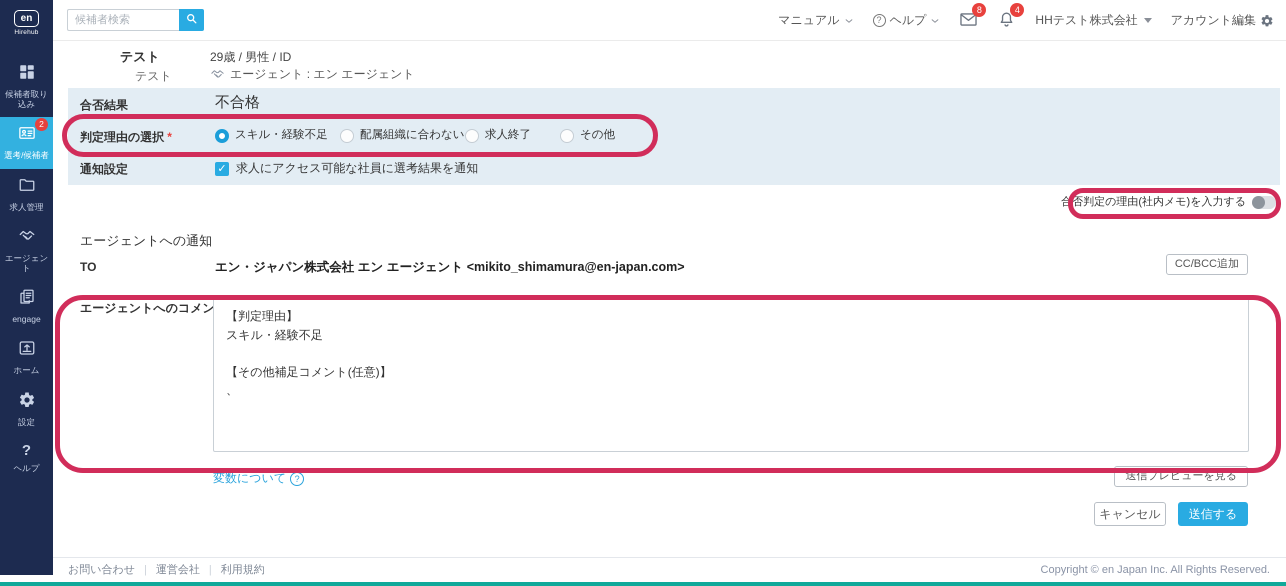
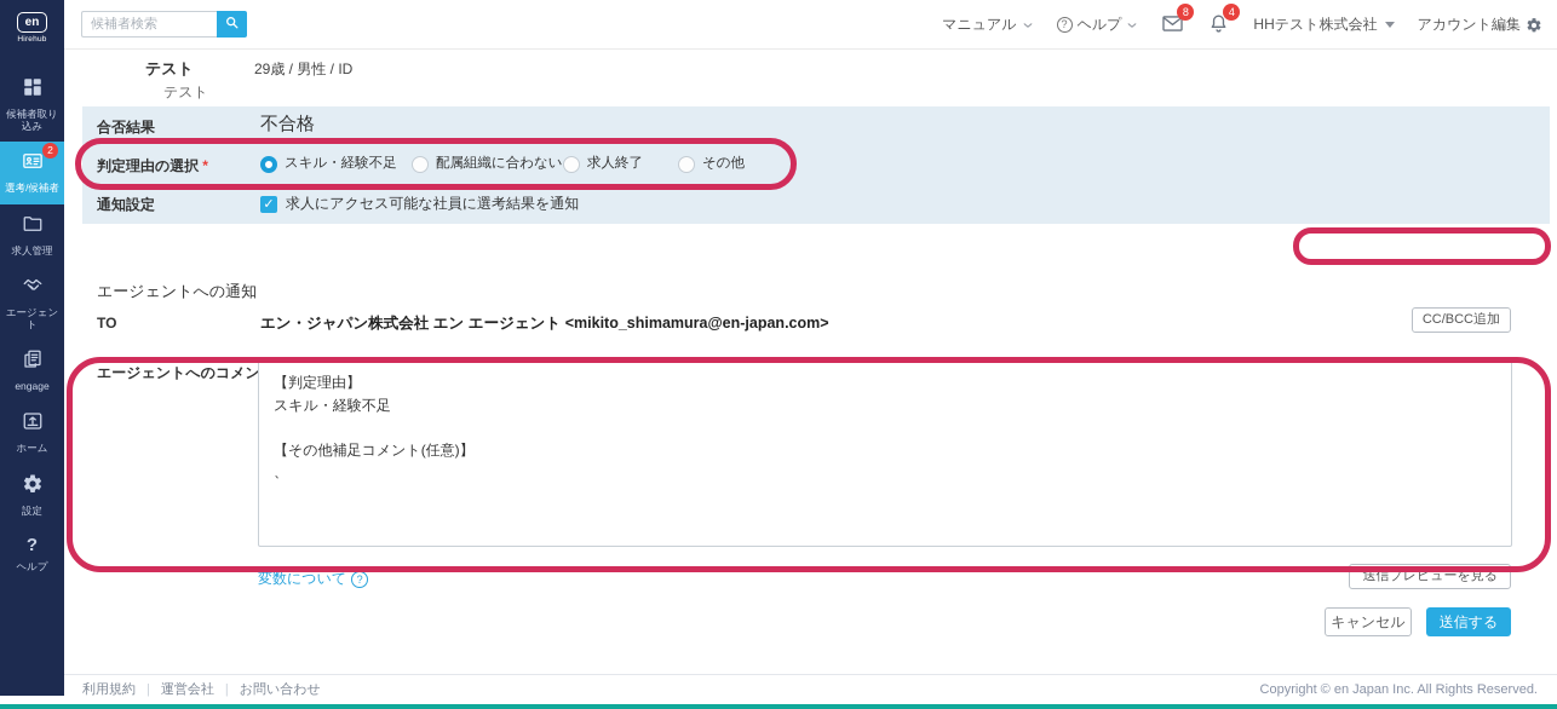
  en
  候補者取り込み
  2
  選考/候補者
  求人管理
  エージェント
  engage
  ホーム
  設定
  ?
  ヘルプ
  候補者検索
  マニュアル
  ?
  ヘルプ
  8
  4
  HHテスト株式会社
  アカウント編集
  テスト
  29歳 / 男性 / ID
  テスト
- エージェント : エン エージェント
  合否結果
  不合格
  判定理由の選択 *
  スキル・経験不足
  配属組織に合わない
  求人終了
  その他
  通知設定
  ✓
  求人にアクセス可能な社員に選考結果を通知
- 合否判定の理由(社内メモ)を入力する
  エージェントへの通知
  TO
  エン・ジャパン株式会社 エン エージェント <mikito_shimamura@en-japan.com>
  CC/BCC追加
  エージェントへのコメン
  【判定理由】
  スキル・経験不足
  【その他補足コメント(任意)】
  、
  変数について
  ?
  送信プレビューを見る
  キャンセル
  送信する
- お問い合わせ
+ 利用規約
  |
  運営会社
  |
- 利用規約
+ お問い合わせ
  Copyright © en Japan Inc. All Rights Reserved.
